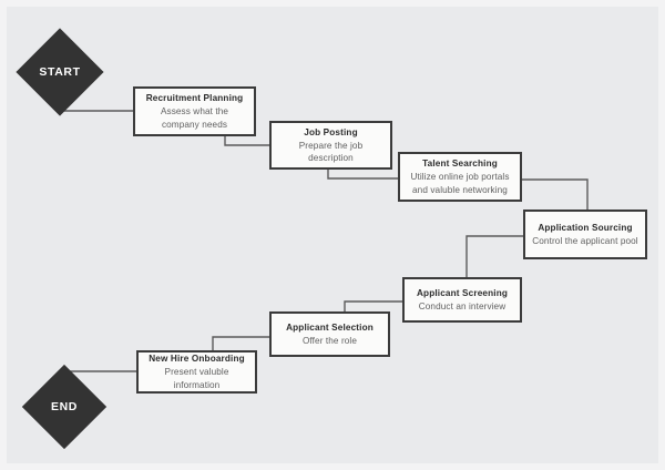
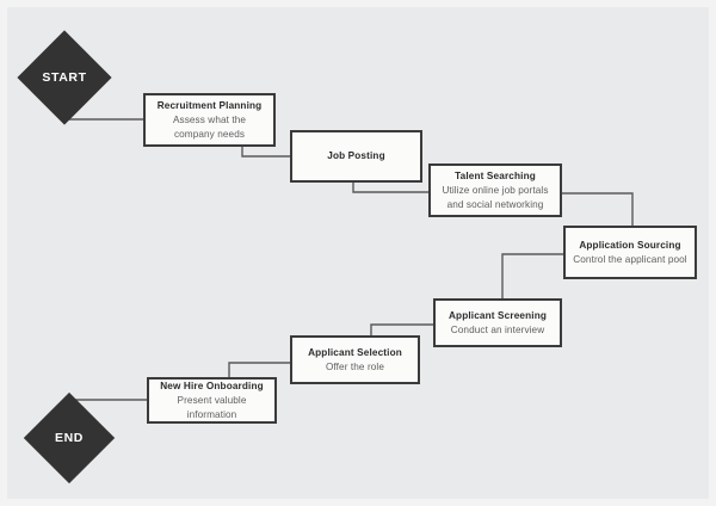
  START
  END
  Recruitment Planning
  Assess what the company needs
  Job Posting
- Prepare the job description
  Talent Searching
- Utilize online job portals and valuble networking
+ Utilize online job portals and social networking
  Application Sourcing
  Control the applicant pool
  Applicant Screening
  Conduct an interview
  Applicant Selection
  Offer the role
  New Hire Onboarding
  Present valuble information
